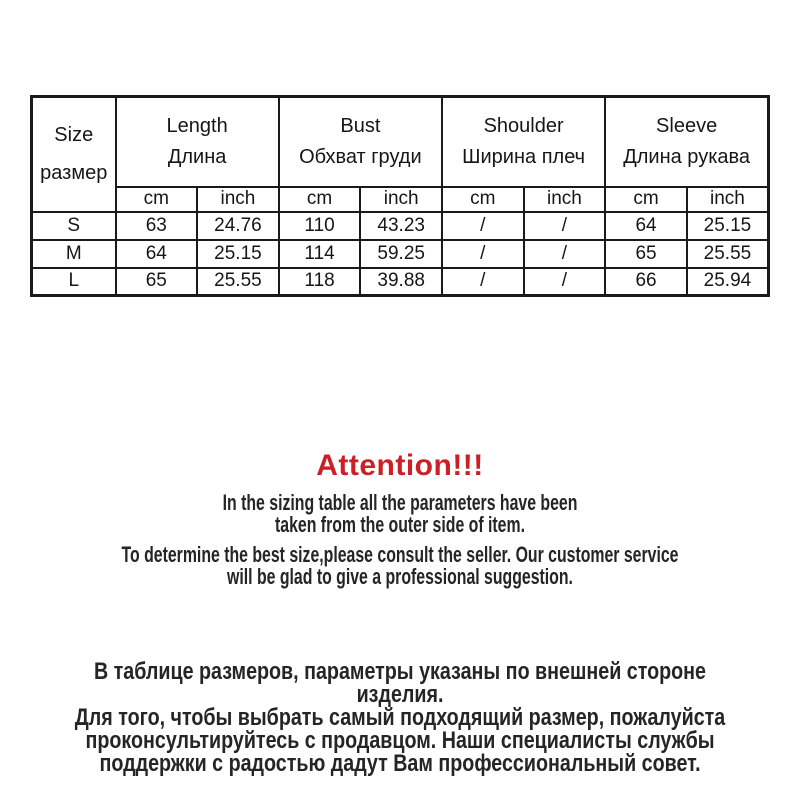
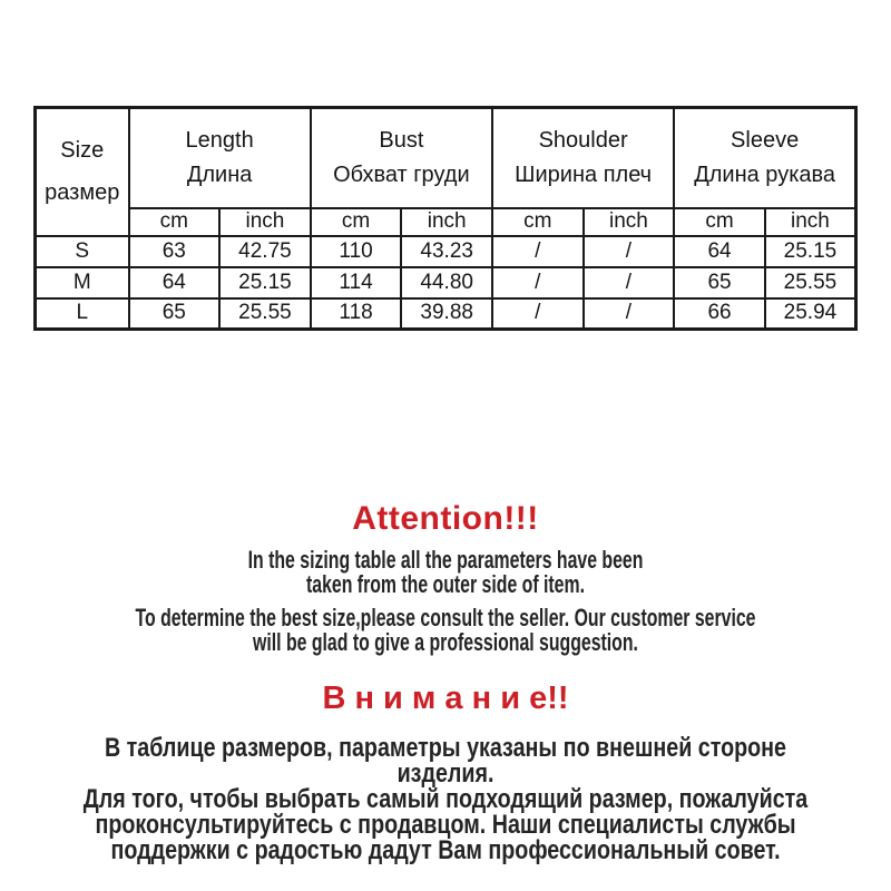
  Size размер	Length Длина	Bust Обхват груди	Shoulder Ширина плеч	Sleeve Длина рукава
  cm	inch	cm	inch	cm	inch	cm	inch
- S	63	24.76	110	43.23	/	/	64	25.15
+ S	63	42.75	110	43.23	/	/	64	25.15
- M	64	25.15	114	59.25	/	/	65	25.55
+ M	64	25.15	114	44.80	/	/	65	25.55
  L	65	25.55	118	39.88	/	/	66	25.94
  Attention!!!
  In the sizing table all the parameters have been
  taken from the outer side of item.
  To determine the best size,please consult the seller. Our customer service
  will be glad to give a professional suggestion.
+ В н и м а н и е!!
  В таблице размеров, параметры указаны по внешней стороне изделия.
  Для того, чтобы выбрать самый подходящий размер, пожалуйста
  проконсультируйтесь с продавцом. Наши специалисты службы
  поддержки с радостью дадут Вам профессиональный совет.
